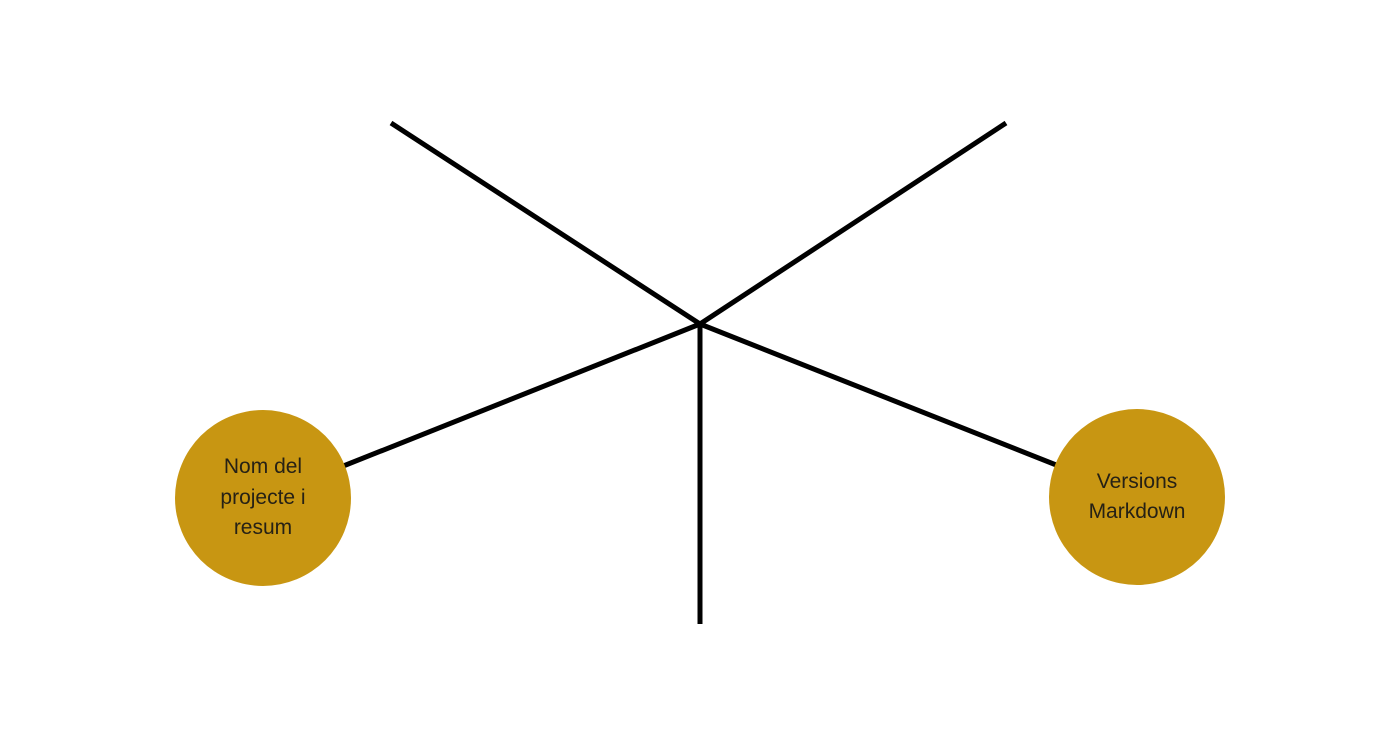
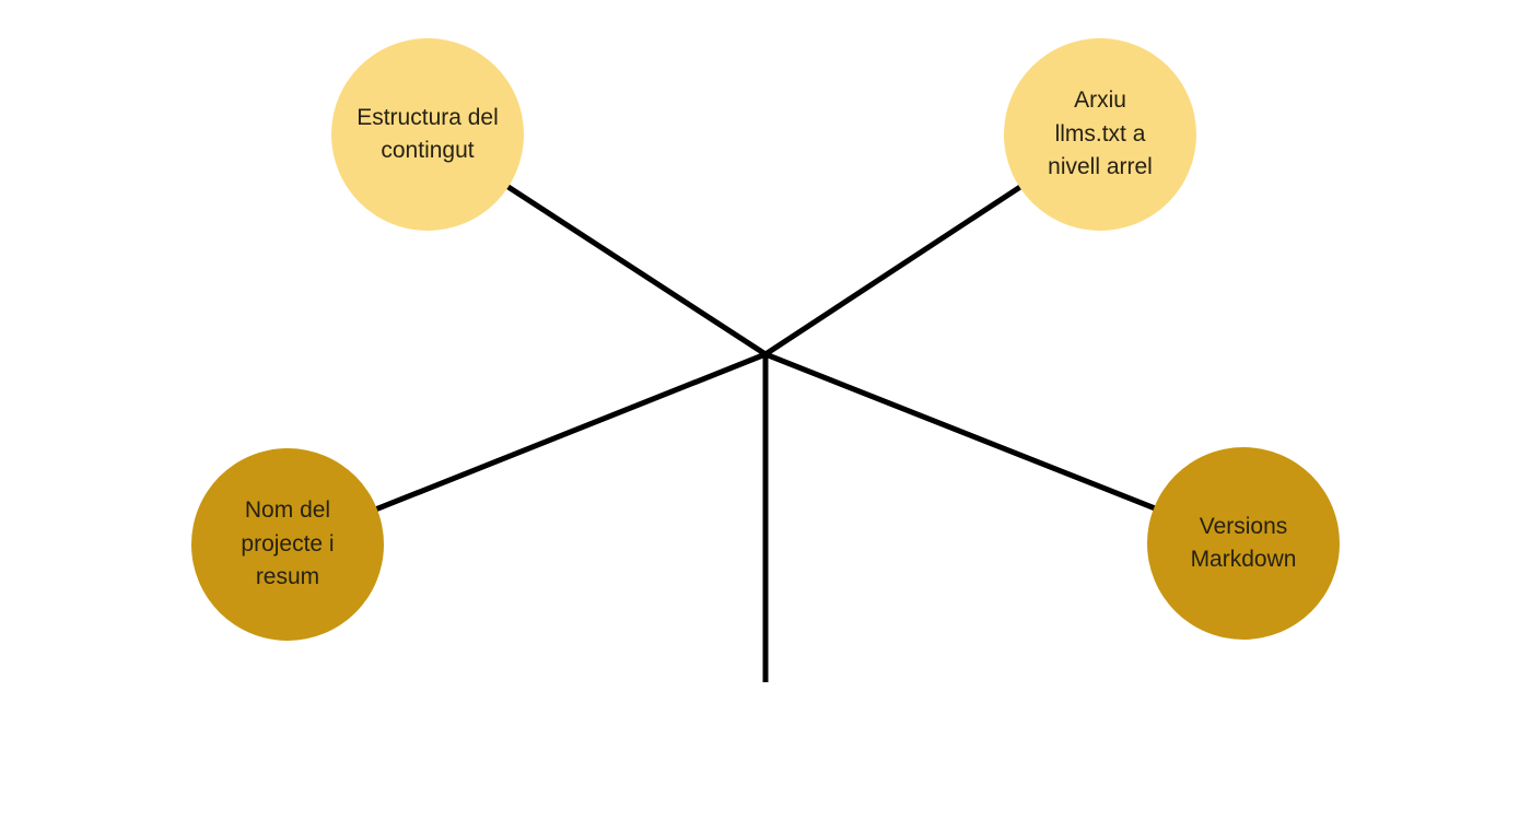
+ Estructura del
+ contingut
+ Arxiu
+ llms.txt a
+ nivell arrel
  Nom del
  projecte i
  resum
  Versions
  Markdown
